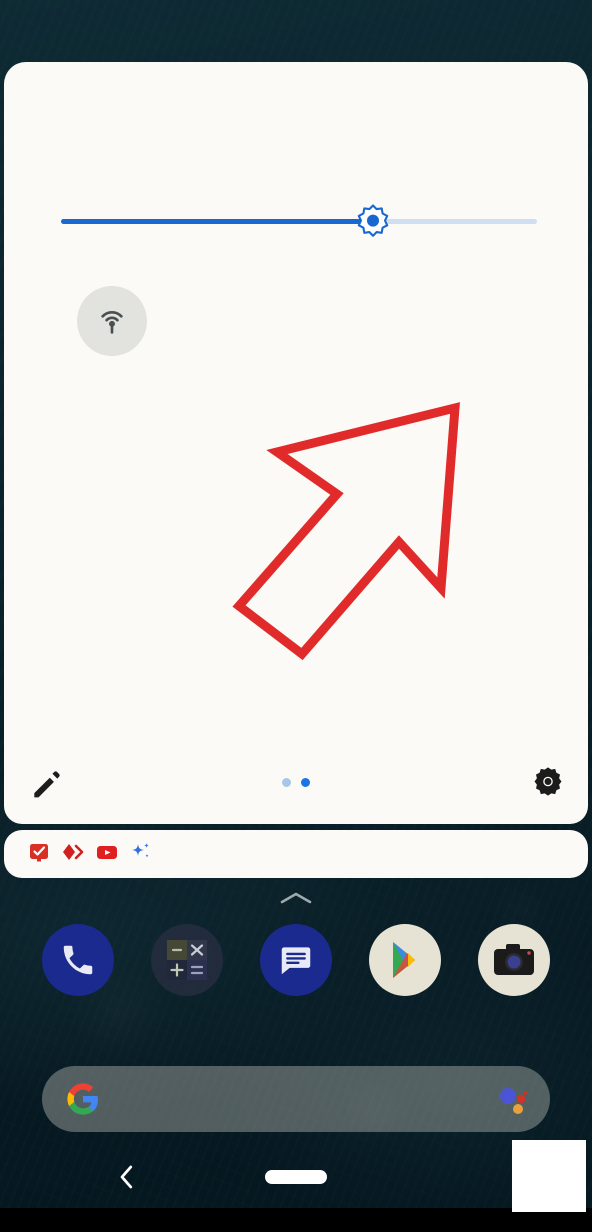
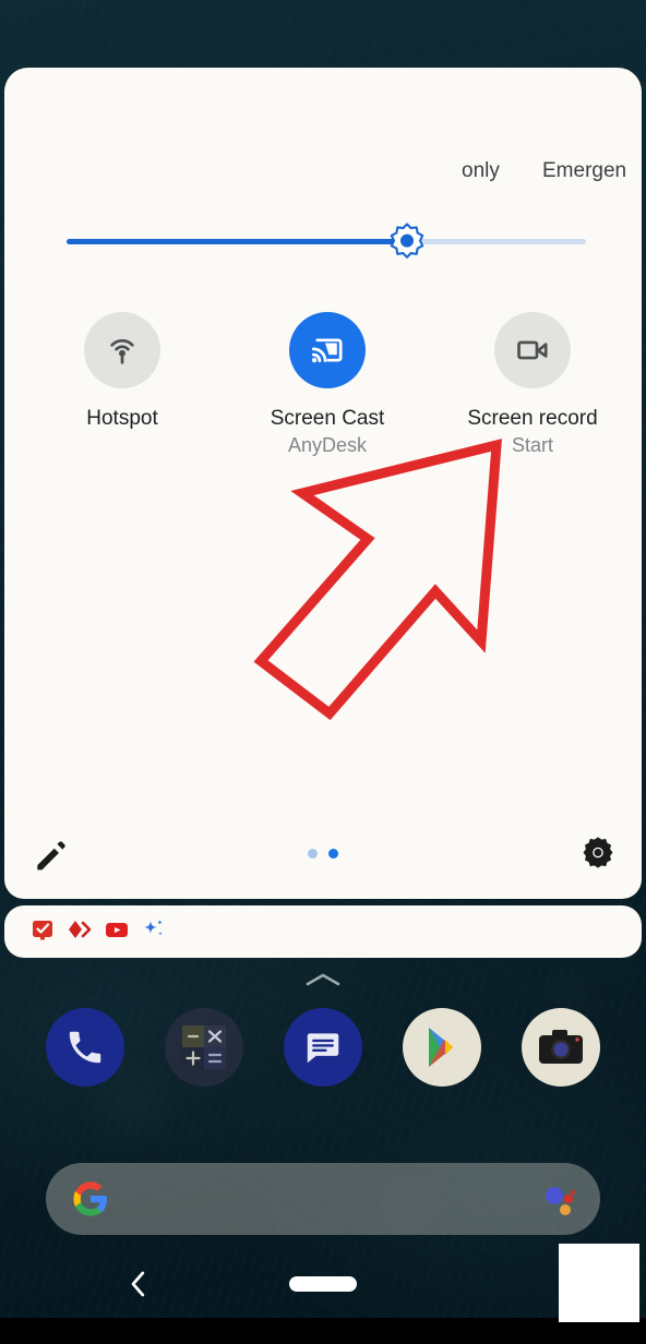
+ only
+ Emergen
+ Hotspot
+ Screen Cast
+ AnyDesk
+ Screen record
+ Start
